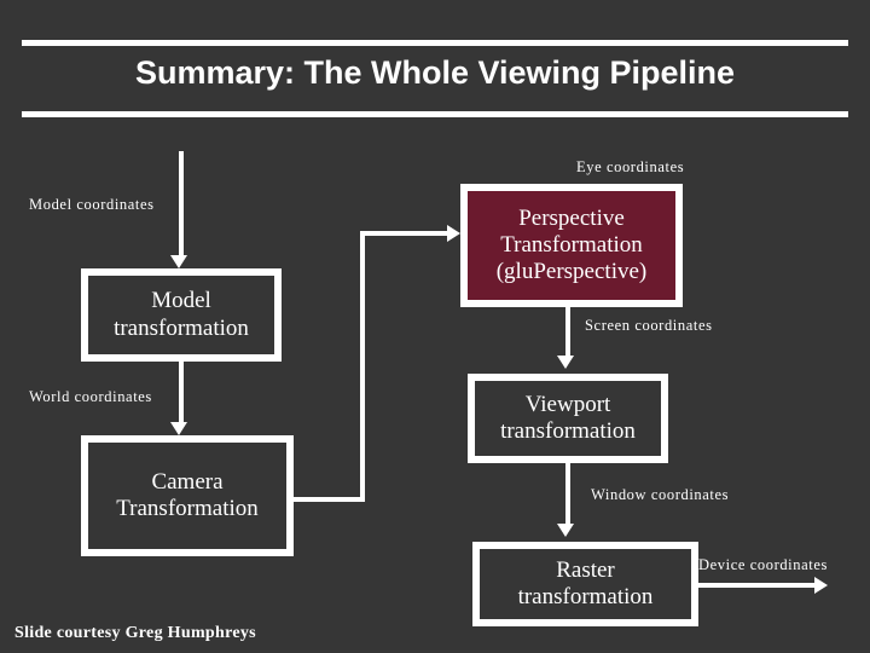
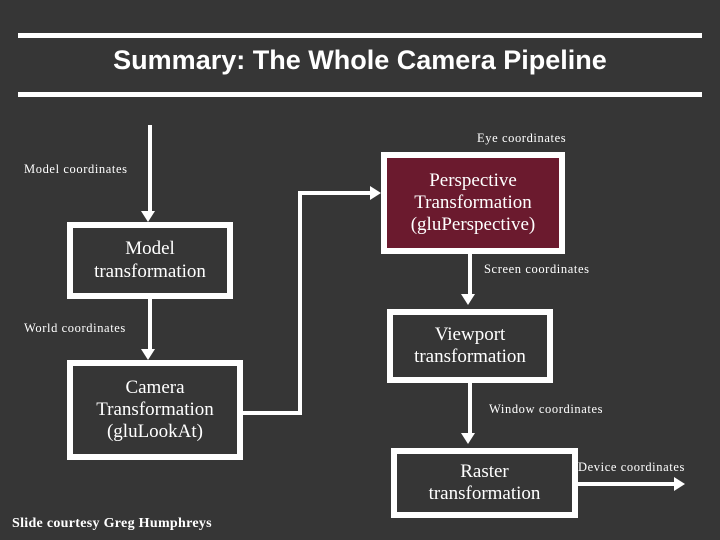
- Summary: The Whole Viewing Pipeline
+ Summary: The Whole Camera Pipeline
  Model coordinates
  Model
  transformation
  World coordinates
  Camera
  Transformation
+ (gluLookAt)
  Eye coordinates
  Perspective
  Transformation
  (gluPerspective)
  Screen coordinates
  Viewport
  transformation
  Window coordinates
  Raster
  transformation
  Device coordinates
  Slide courtesy Greg Humphreys
